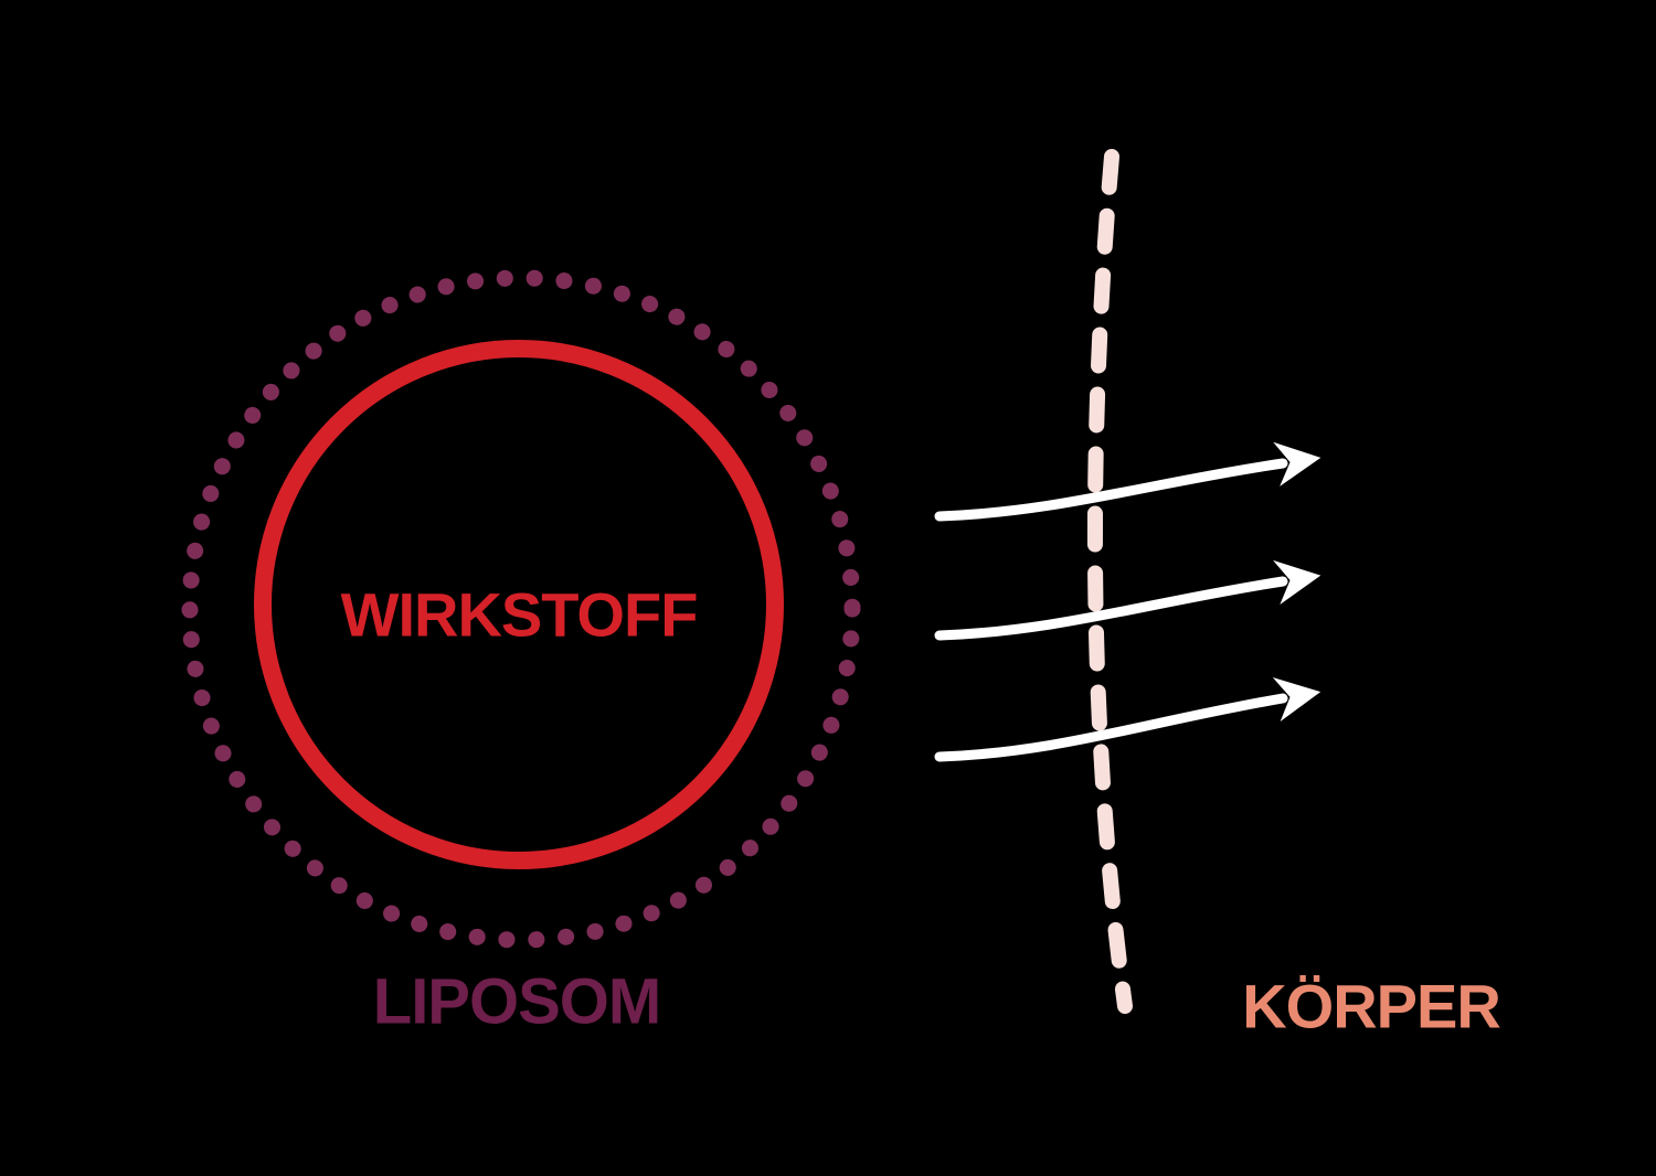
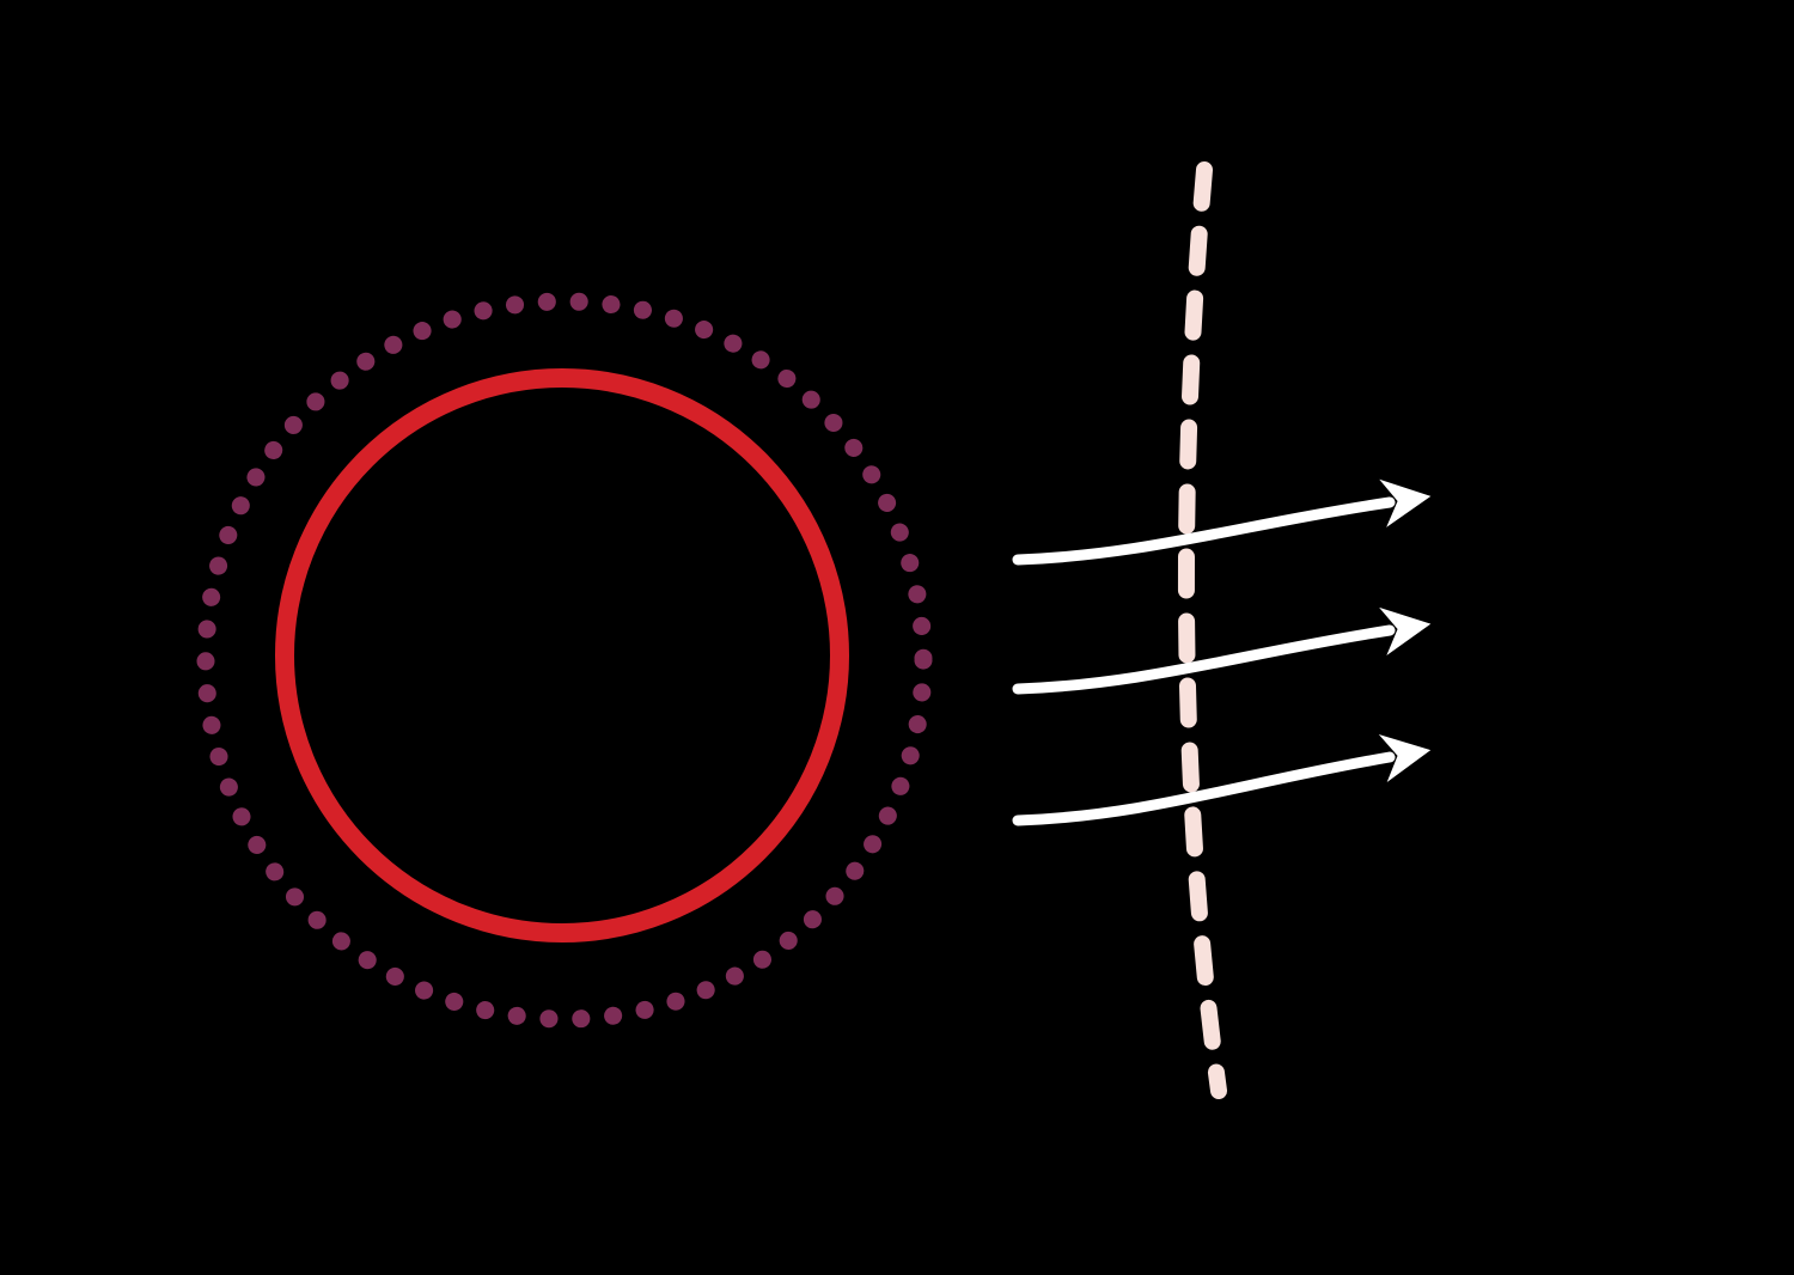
- WIRKSTOFF
- LIPOSOM
- KÖRPER
